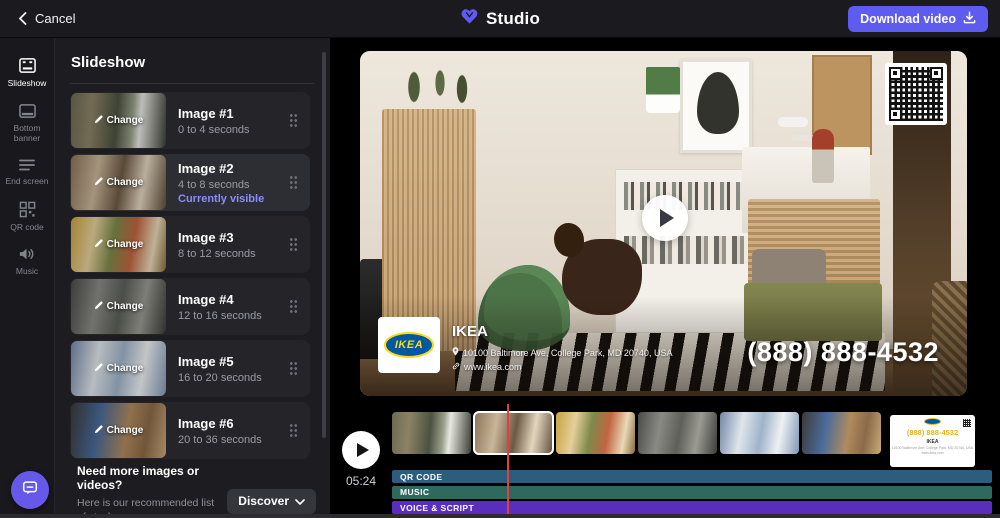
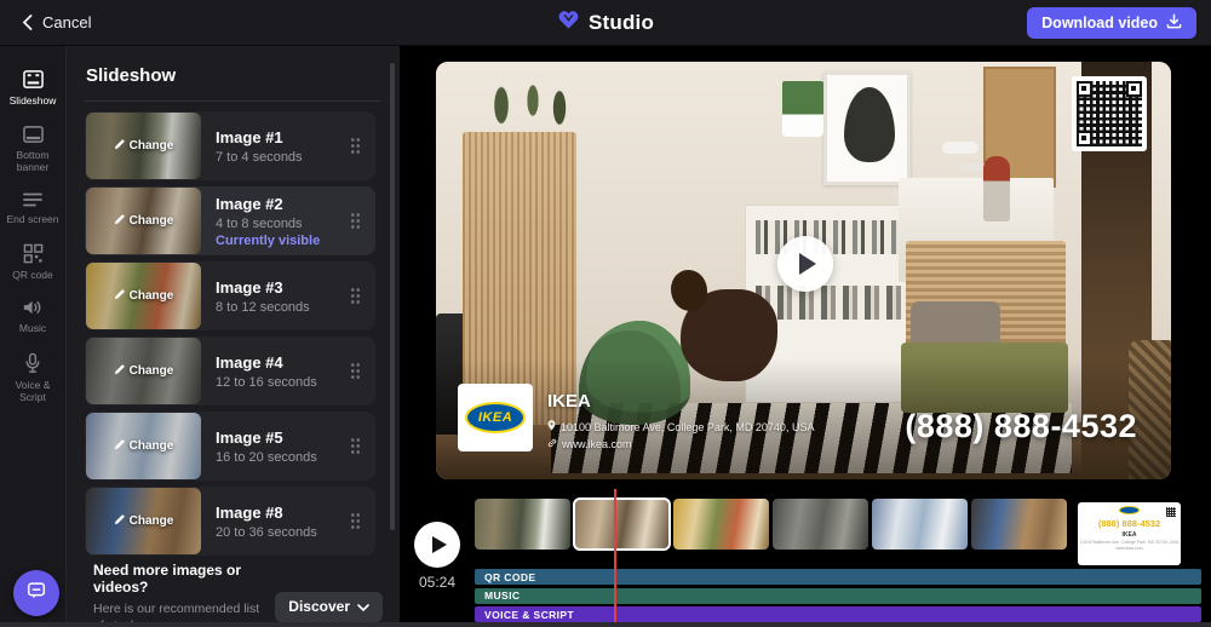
  Cancel
  Studio
  Download video
  Slideshow
  Bottom banner
  End screen
  QR code
  Music
+ Voice & Script
  Slideshow
  Change
  Image #1
- 0 to 4 seconds
+ 7 to 4 seconds
  Change
  Image #2
  4 to 8 seconds
  Currently visible
  Change
  Image #3
  8 to 12 seconds
  Change
  Image #4
  12 to 16 seconds
  Change
  Image #5
  16 to 20 seconds
  Change
- Image #6
+ Image #8
  20 to 36 seconds
  Need more images or videos?
  Here is our recommended list
  Discover
  IKEA
  IKEA
  10100 Baltimore Ave, College Park, MD 20740, USA
  www.ikea.com
  (888) 888-4532
  05:24
  (888) 888-4532
  QR CODE
  MUSIC
  VOICE & SCRIPT
